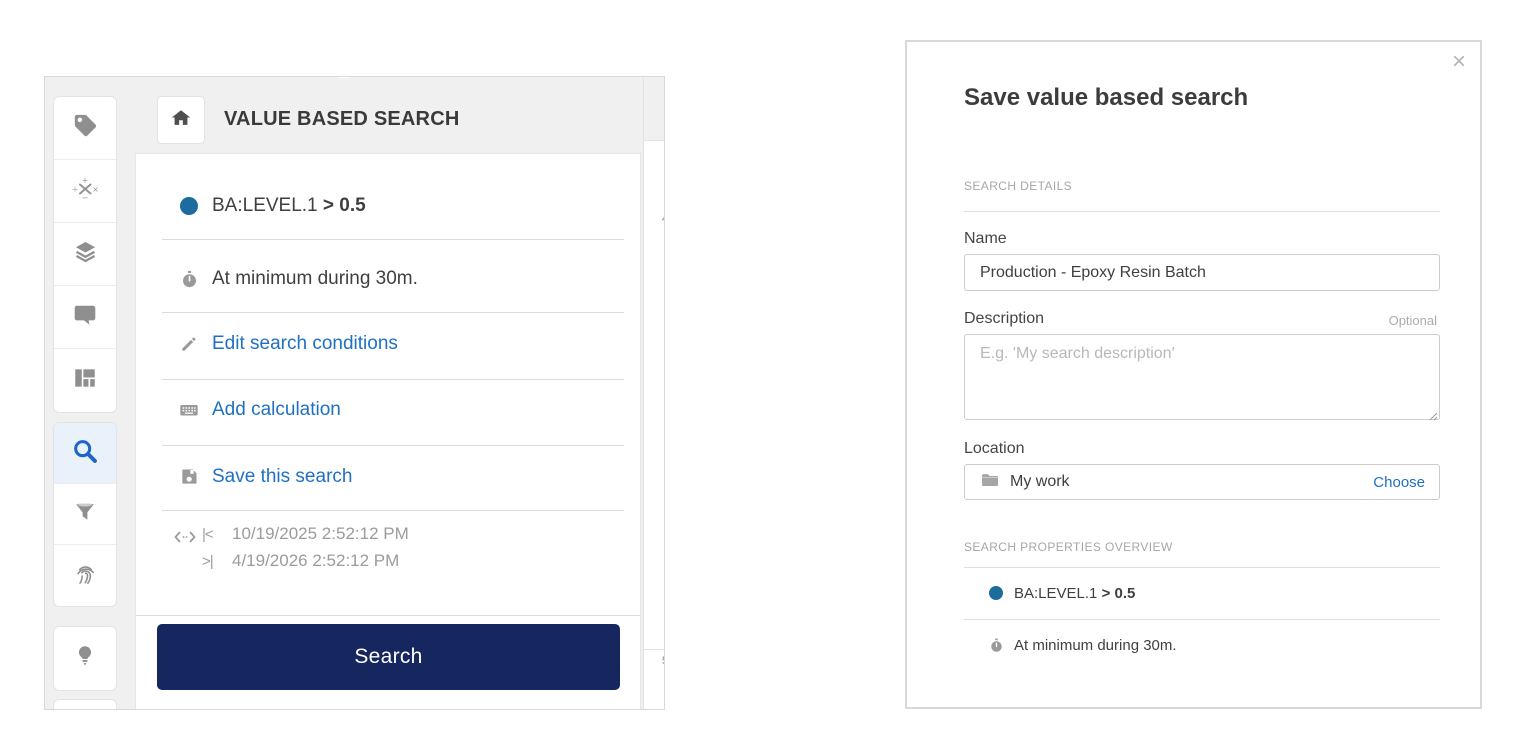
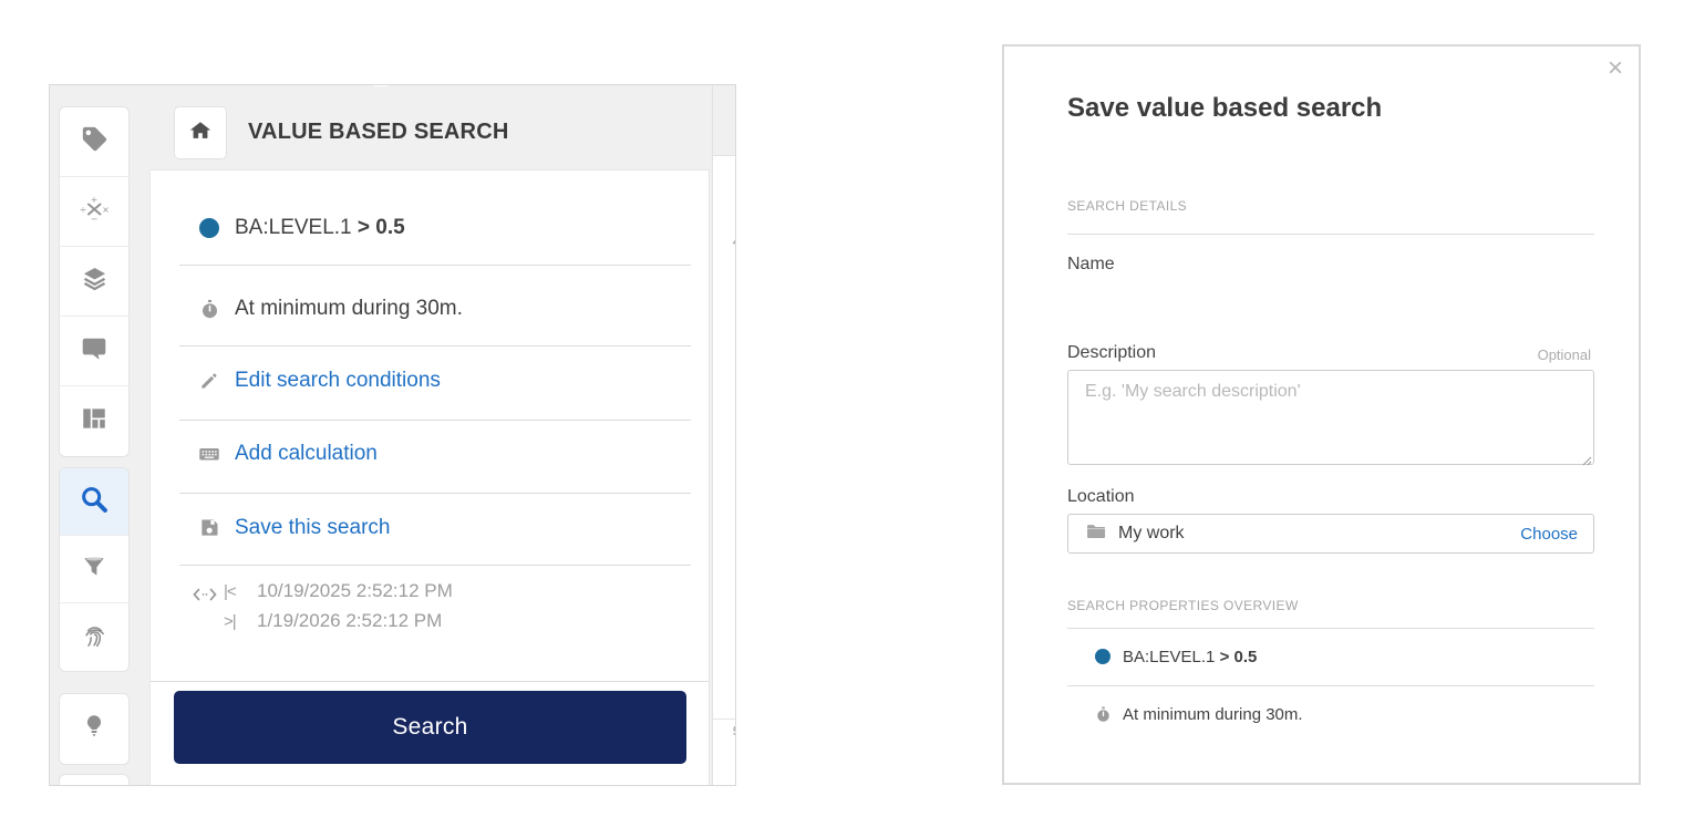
  ÷
  +
  ×
  −
  VALUE BASED SEARCH
  BA:LEVEL.1 > 0.5
  At minimum during 30m.
  Edit search conditions
  Add calculation
  Save this search
  |<
  10/19/2025 2:52:12 PM
  >|
- 4/19/2026 2:52:12 PM
+ 1/19/2026 2:52:12 PM
  Search
  ×
  Save value based search
  SEARCH DETAILS
  Name
- Production - Epoxy Resin Batch
  Description
  Optional
  E.g. 'My search description'
  Location
  My work
  Choose
  SEARCH PROPERTIES OVERVIEW
  BA:LEVEL.1 > 0.5
  At minimum during 30m.
